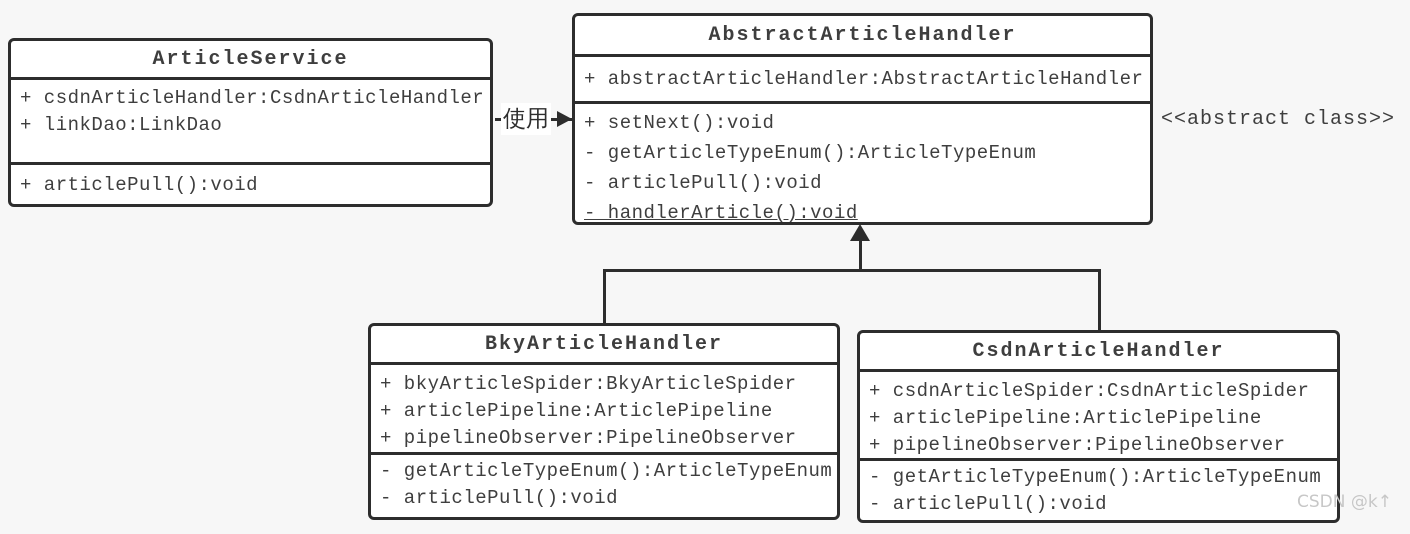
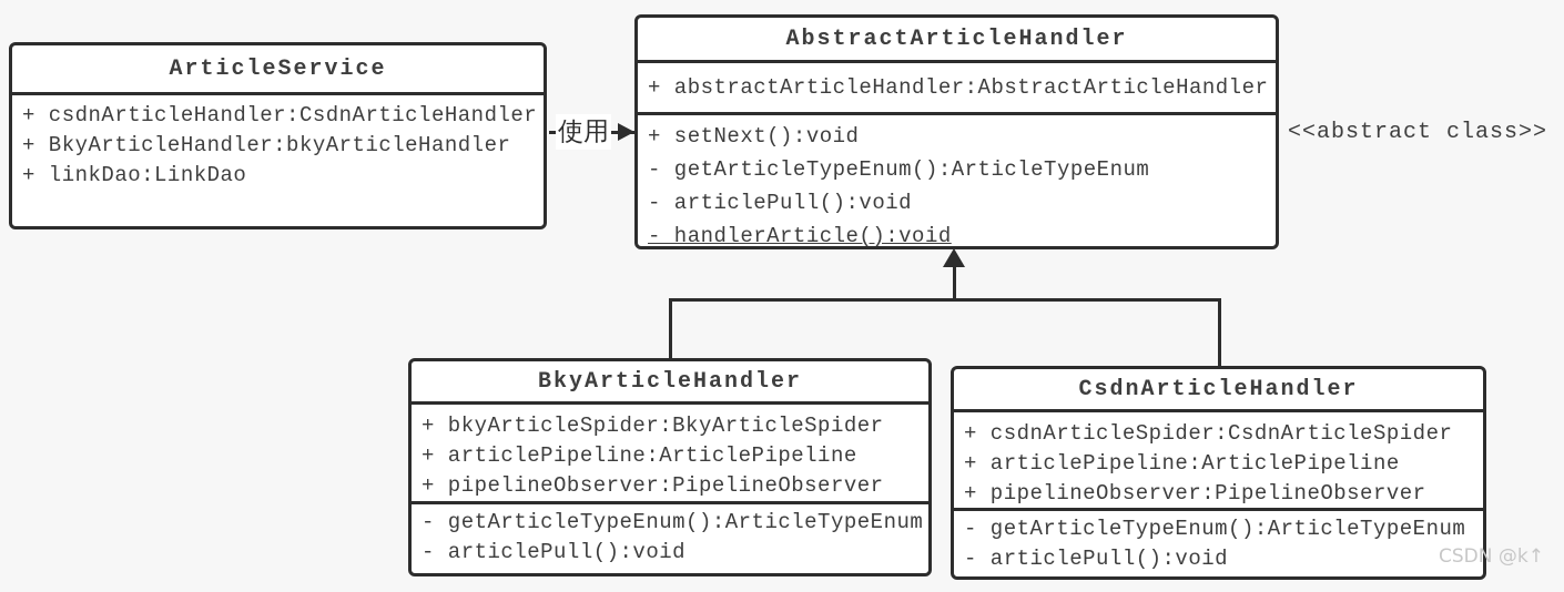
  ArticleService
  + csdnArticleHandler:CsdnArticleHandler
+ + BkyArticleHandler:bkyArticleHandler
  + linkDao:LinkDao
- + articlePull():void
  AbstractArticleHandler
  + abstractArticleHandler:AbstractArticleHandler
  + setNext():void
  - getArticleTypeEnum():ArticleTypeEnum
  - articlePull():void
  - handlerArticle():void
  BkyArticleHandler
  + bkyArticleSpider:BkyArticleSpider
  + articlePipeline:ArticlePipeline
  + pipelineObserver:PipelineObserver
  - getArticleTypeEnum():ArticleTypeEnum
  - articlePull():void
  CsdnArticleHandler
  + csdnArticleSpider:CsdnArticleSpider
  + articlePipeline:ArticlePipeline
  + pipelineObserver:PipelineObserver
  - getArticleTypeEnum():ArticleTypeEnum
  - articlePull():void
  使用
  <<abstract class>>
  CSDN @k↑
